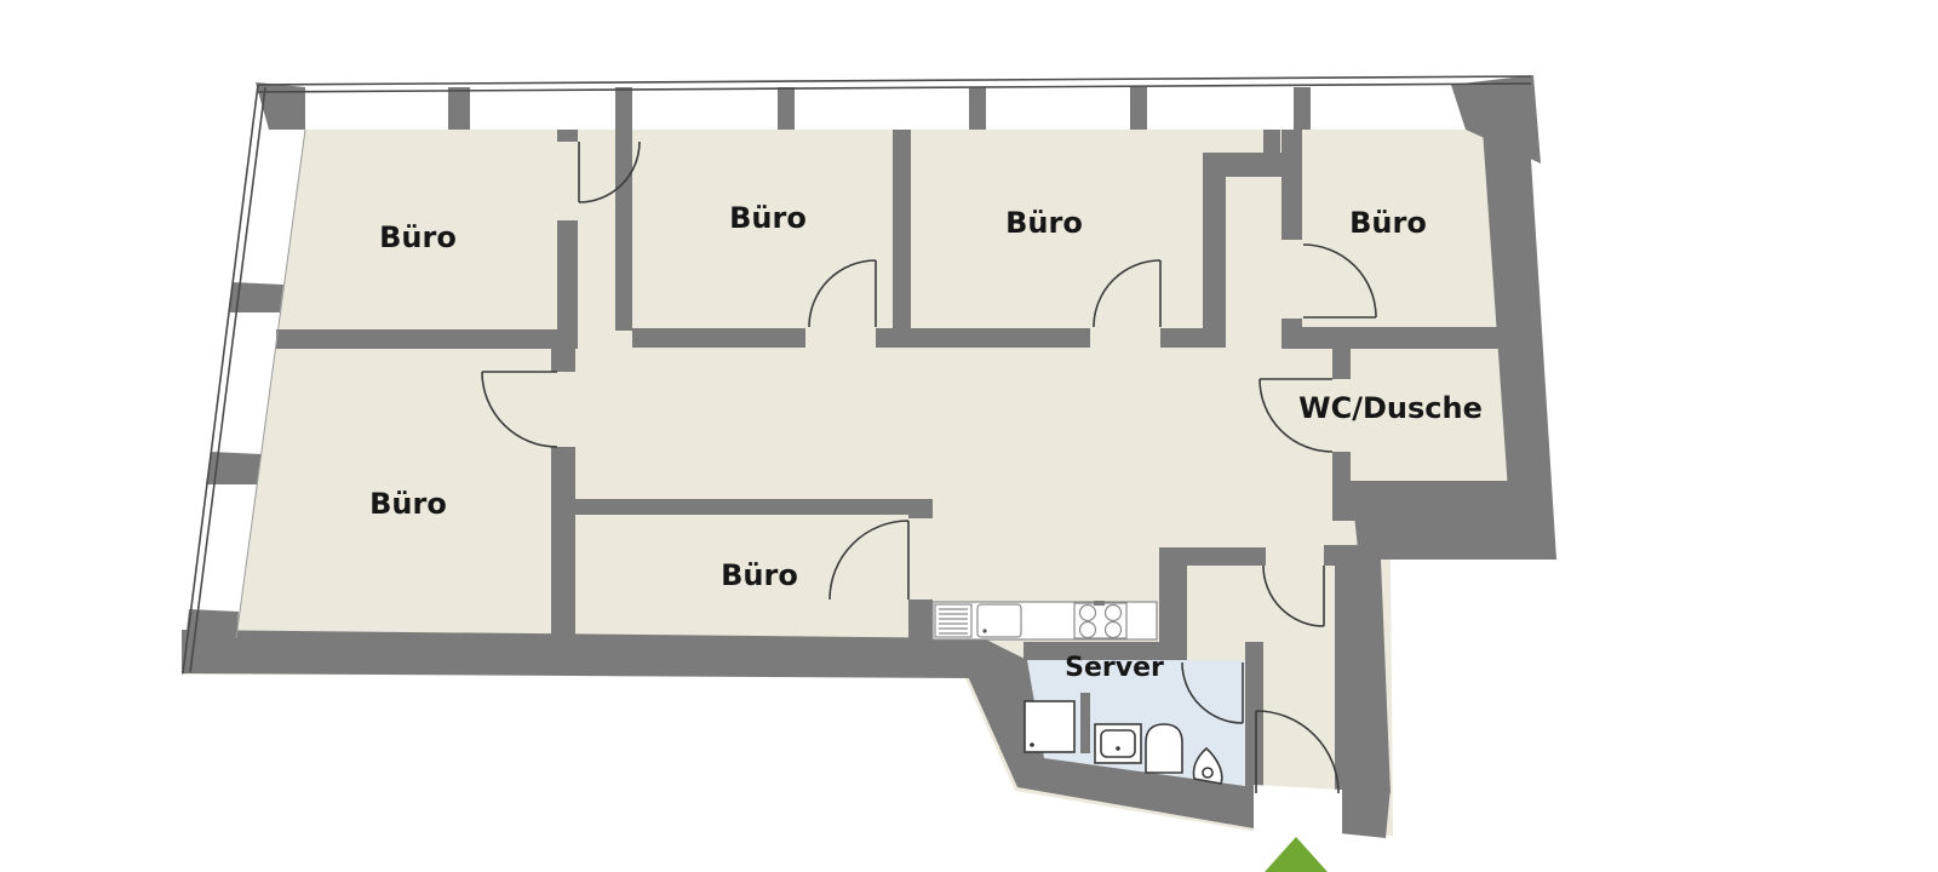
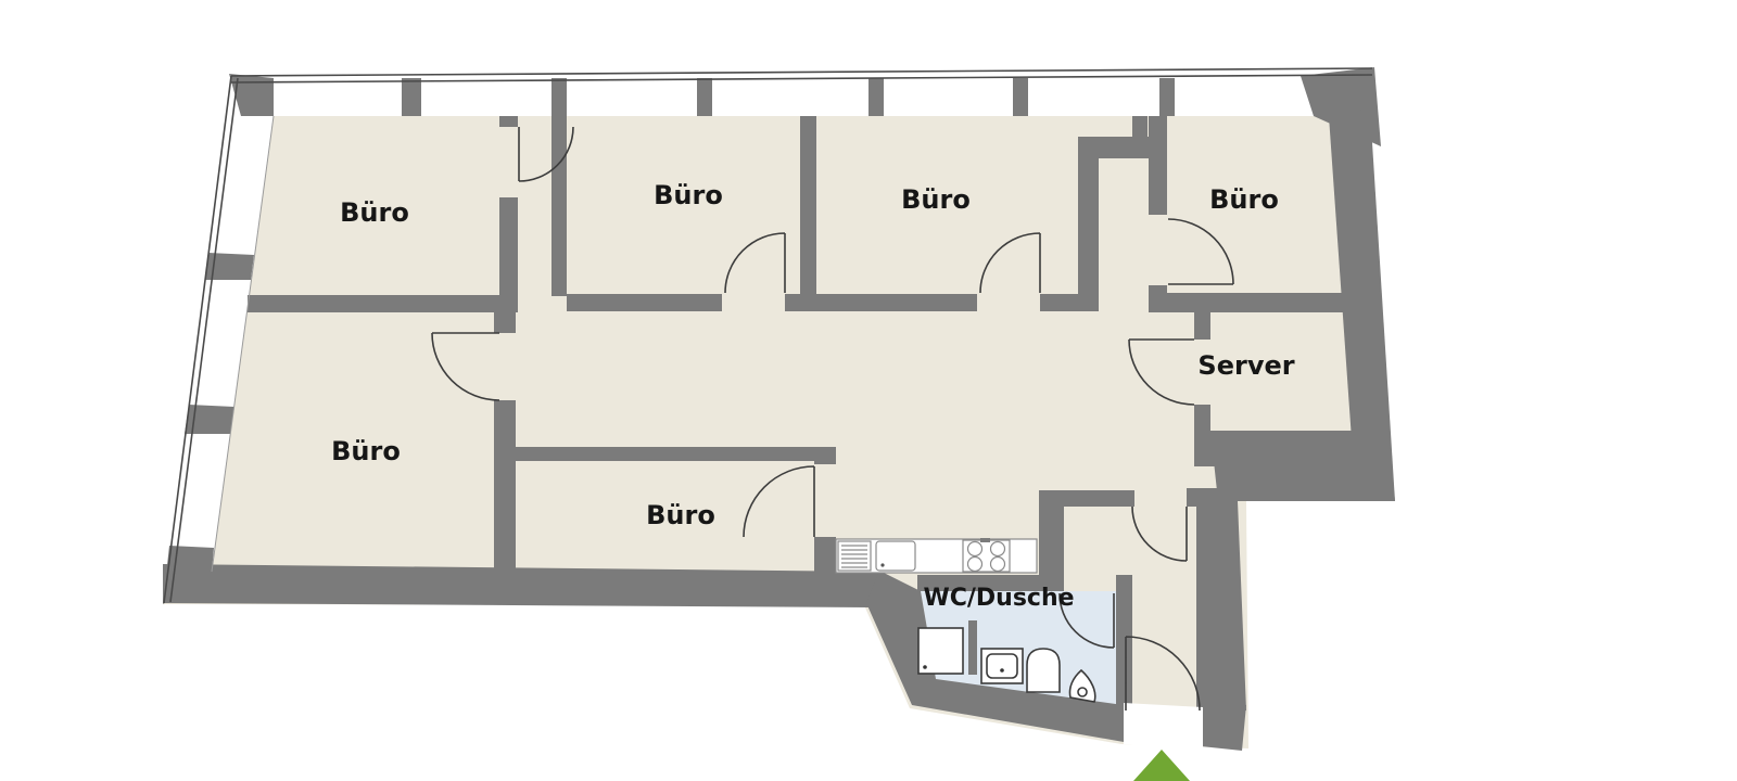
  Büro
  Büro
  Büro
  Büro
- WC/Dusche
+ Server
  Büro
  Büro
- Server
+ WC/Dusche
